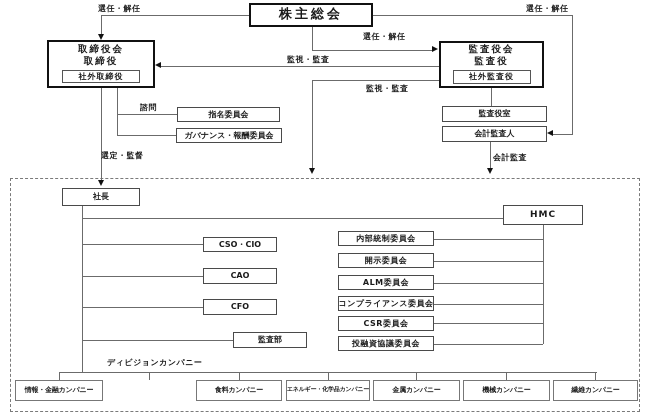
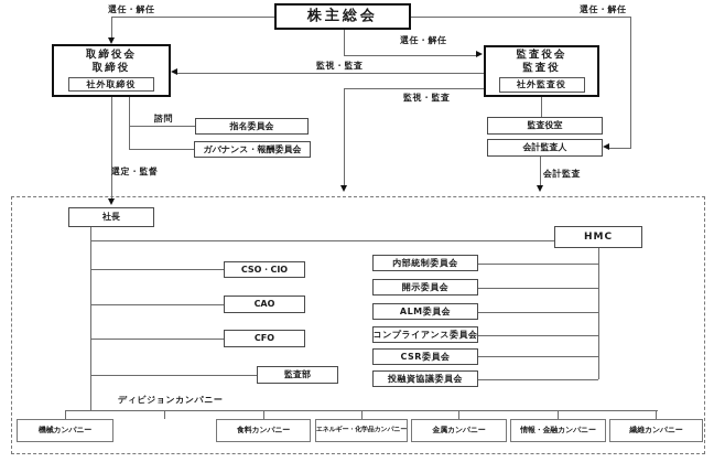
  選任・解任
  選任・解任
  選任・解任
  監視・監査
  監視・監査
  諮問
  選定・監督
  会計監査
  ディビジョンカンパニー
  株主総会
  取締役会
  取締役
  社外取締役
  監査役会
  監査役
  社外監査役
  指名委員会
  ガバナンス・報酬委員会
  監査役室
  会計監査人
  社長
  HMC
  CSO・CIO
  CAO
  CFO
  監査部
  内部統制委員会
  開示委員会
  ALM委員会
  コンプライアンス委員会
  CSR委員会
  投融資協議委員会
- 情報・金融カンパニー
+ 機械カンパニー
  食料カンパニー
  金属カンパニー
- 機械カンパニー
+ 情報・金融カンパニー
  繊維カンパニー
